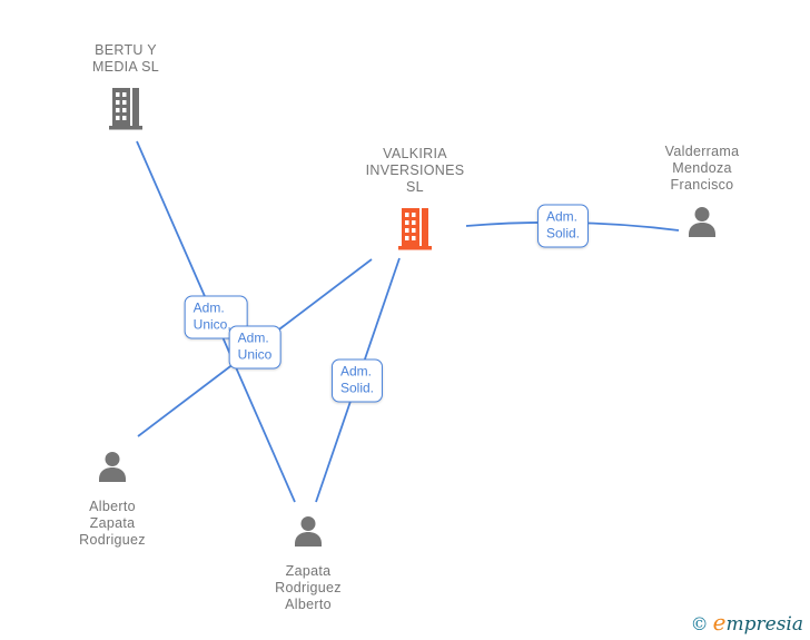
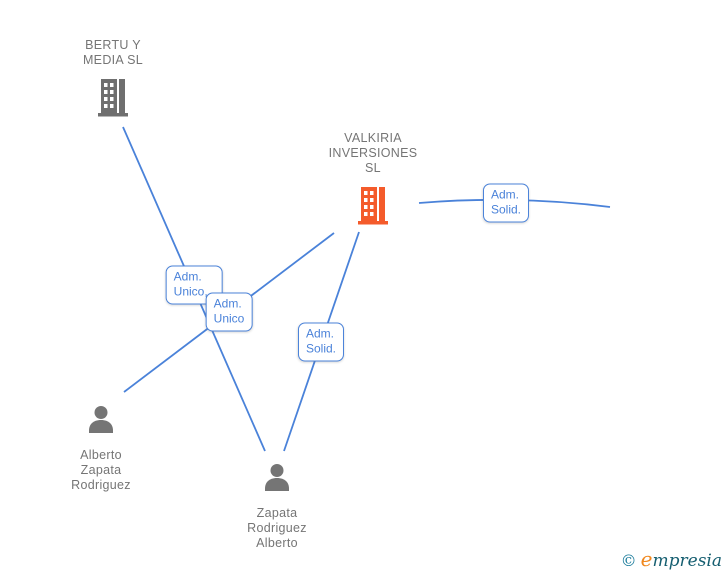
  BERTU Y
  MEDIA SL
  VALKIRIA
  INVERSIONES
  SL
- Valderrama
- Mendoza
- Francisco
  Alberto
  Zapata
  Rodriguez
  Zapata
  Rodriguez
  Alberto
  Adm.
  Unico,..
  Adm.
  Unico
  Adm.
  Solid.
  Adm.
  Solid.
  © empresia
